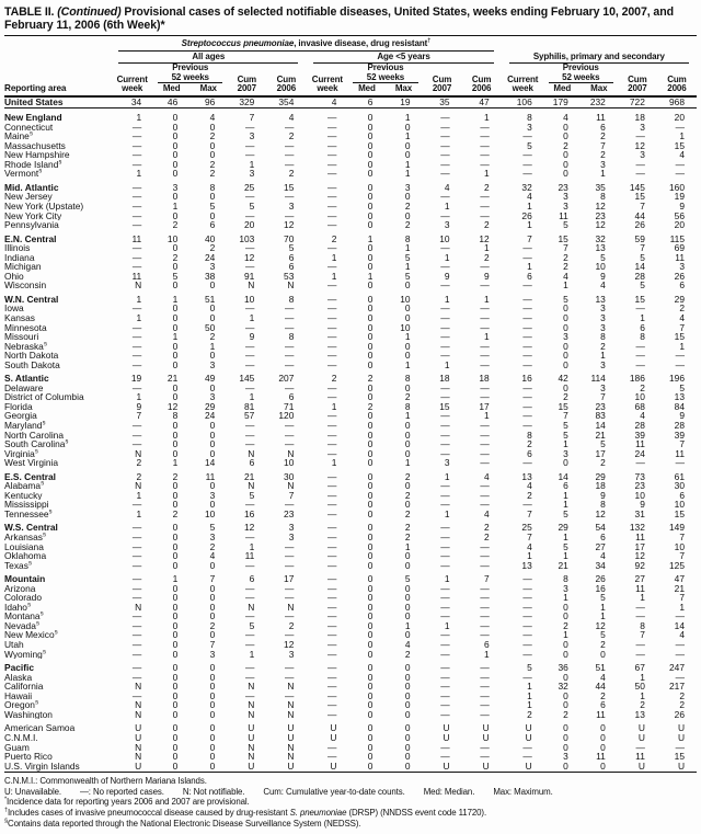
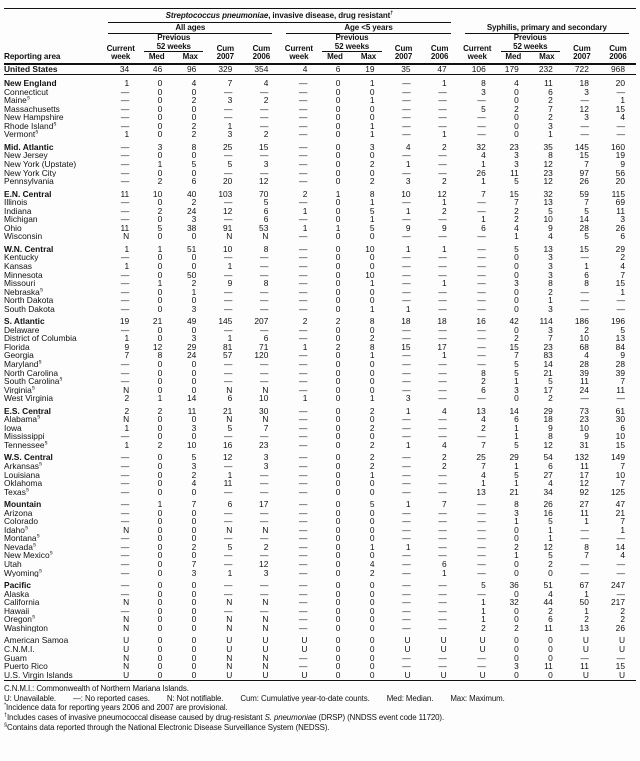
- TABLE II. (Continued) Provisional cases of selected notifiable diseases, United States, weeks ending February 10, 2007, and February 11, 2006 (6th Week)*
  Reporting area	Streptococcus pneumoniae, invasive disease, drug resistant
  All ages	Age <5 years	Syphilis, primary and secondary
  Currentweek	Previous52 weeks	Cum2007	Cum2006	Currentweek	Previous52 weeks	Cum2007	Cum2006	Currentweek	Previous52 weeks	Cum2007	Cum2006
  Med	Max	Med	Max	Med	Max
  United States	34	46	96	329	354	4	6	19	35	47	106	179	232	722	968
  New England	1	0	4	7	4	—	0	1	—	1	8	4	11	18	20
  Connecticut	—	0	0	—	—	—	0	0	—	—	3	0	6	3	—
  Maine	—	0	2	3	2	—	0	1	—	—	—	0	2	—	1
  Massachusetts	—	0	0	—	—	—	0	0	—	—	5	2	7	12	15
  New Hampshire	—	0	0	—	—	—	0	0	—	—	—	0	2	3	4
  Rhode Island	—	0	2	1	—	—	0	1	—	—	—	0	3	—	—
  Vermont	1	0	2	3	2	—	0	1	—	1	—	0	1	—	—
  Mid. Atlantic	—	3	8	25	15	—	0	3	4	2	32	23	35	145	160
  New Jersey	—	0	0	—	—	—	0	0	—	—	4	3	8	15	19
  New York (Upstate)	—	1	5	5	3	—	0	2	1	—	1	3	12	7	9
- New York City	—	0	0	—	—	—	0	0	—	—	26	11	23	44	56
+ New York City	—	0	0	—	—	—	0	0	—	—	26	11	23	97	56
  Pennsylvania	—	2	6	20	12	—	0	2	3	2	1	5	12	26	20
  E.N. Central	11	10	40	103	70	2	1	8	10	12	7	15	32	59	115
  Illinois	—	0	2	—	5	—	0	1	—	1	—	7	13	7	69
  Indiana	—	2	24	12	6	1	0	5	1	2	—	2	5	5	11
  Michigan	—	0	3	—	6	—	0	1	—	—	1	2	10	14	3
  Ohio	11	5	38	91	53	1	1	5	9	9	6	4	9	28	26
  Wisconsin	N	0	0	N	N	—	0	0	—	—	—	1	4	5	6
  W.N. Central	1	1	51	10	8	—	0	10	1	1	—	5	13	15	29
- Iowa	—	0	0	—	—	—	0	0	—	—	—	0	3	—	2
+ Kentucky	—	0	0	—	—	—	0	0	—	—	—	0	3	—	2
  Kansas	1	0	0	1	—	—	0	0	—	—	—	0	3	1	4
  Minnesota	—	0	50	—	—	—	0	10	—	—	—	0	3	6	7
  Missouri	—	1	2	9	8	—	0	1	—	1	—	3	8	8	15
  Nebraska	—	0	1	—	—	—	0	0	—	—	—	0	2	—	1
  North Dakota	—	0	0	—	—	—	0	0	—	—	—	0	1	—	—
  South Dakota	—	0	3	—	—	—	0	1	1	—	—	0	3	—	—
  S. Atlantic	19	21	49	145	207	2	2	8	18	18	16	42	114	186	196
  Delaware	—	0	0	—	—	—	0	0	—	—	—	0	3	2	5
  District of Columbia	1	0	3	1	6	—	0	2	—	—	—	2	7	10	13
  Florida	9	12	29	81	71	1	2	8	15	17	—	15	23	68	84
  Georgia	7	8	24	57	120	—	0	1	—	1	—	7	83	4	9
  Maryland	—	0	0	—	—	—	0	0	—	—	—	5	14	28	28
  North Carolina	—	0	0	—	—	—	0	0	—	—	8	5	21	39	39
  South Carolina	—	0	0	—	—	—	0	0	—	—	2	1	5	11	7
  Virginia	N	0	0	N	N	—	0	0	—	—	6	3	17	24	11
  West Virginia	2	1	14	6	10	1	0	1	3	—	—	0	2	—	—
  E.S. Central	2	2	11	21	30	—	0	2	1	4	13	14	29	73	61
  Alabama	N	0	0	N	N	—	0	0	—	—	4	6	18	23	30
- Kentucky	1	0	3	5	7	—	0	2	—	—	2	1	9	10	6
+ Iowa	1	0	3	5	7	—	0	2	—	—	2	1	9	10	6
  Mississippi	—	0	0	—	—	—	0	0	—	—	—	1	8	9	10
  Tennessee	1	2	10	16	23	—	0	2	1	4	7	5	12	31	15
  W.S. Central	—	0	5	12	3	—	0	2	—	2	25	29	54	132	149
  Arkansas	—	0	3	—	3	—	0	2	—	2	7	1	6	11	7
  Louisiana	—	0	2	1	—	—	0	1	—	—	4	5	27	17	10
  Oklahoma	—	0	4	11	—	—	0	0	—	—	1	1	4	12	7
  Texas	—	0	0	—	—	—	0	0	—	—	13	21	34	92	125
  Mountain	—	1	7	6	17	—	0	5	1	7	—	8	26	27	47
  Arizona	—	0	0	—	—	—	0	0	—	—	—	3	16	11	21
  Colorado	—	0	0	—	—	—	0	0	—	—	—	1	5	1	7
  Idaho	N	0	0	N	N	—	0	0	—	—	—	0	1	—	1
  Montana	—	0	0	—	—	—	0	0	—	—	—	0	1	—	—
  Nevada	—	0	2	5	2	—	0	1	1	—	—	2	12	8	14
  New Mexico	—	0	0	—	—	—	0	0	—	—	—	1	5	7	4
  Utah	—	0	7	—	12	—	0	4	—	6	—	0	2	—	—
  Wyoming	—	0	3	1	3	—	0	2	—	1	—	0	0	—	—
  Pacific	—	0	0	—	—	—	0	0	—	—	5	36	51	67	247
  Alaska	—	0	0	—	—	—	0	0	—	—	—	0	4	1	—
  California	N	0	0	N	N	—	0	0	—	—	1	32	44	50	217
  Hawaii	—	0	0	—	—	—	0	0	—	—	1	0	2	1	2
  Oregon	N	0	0	N	N	—	0	0	—	—	1	0	6	2	2
  Washington	N	0	0	N	N	—	0	0	—	—	2	2	11	13	26
  American Samoa	U	0	0	U	U	U	0	0	U	U	U	0	0	U	U
  C.N.M.I.	U	0	0	U	U	U	0	0	U	U	U	0	0	U	U
  Guam	N	0	0	N	N	—	0	0	—	—	—	0	0	—	—
  Puerto Rico	N	0	0	N	N	—	0	0	—	—	—	3	11	11	15
  U.S. Virgin Islands	U	0	0	U	U	U	0	0	U	U	U	0	0	U	U
  C.N.M.I.: Commonwealth of Northern Mariana Islands.
  U: Unavailable. —: No reported cases. N: Not notifiable. Cum: Cumulative year-to-date counts. Med: Median. Max: Maximum.
  Incidence data for reporting years 2006 and 2007 are provisional.
  Includes cases of invasive pneumococcal disease caused by drug-resistant S. pneumoniae (DRSP) (NNDSS event code 11720).
  Contains data reported through the National Electronic Disease Surveillance System (NEDSS).
